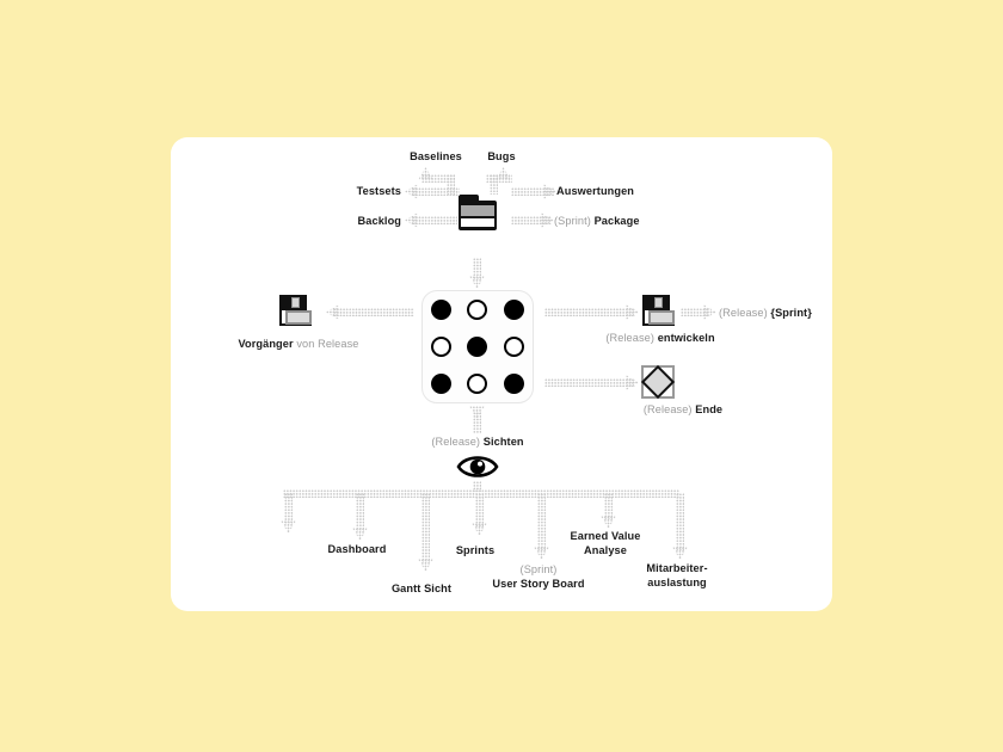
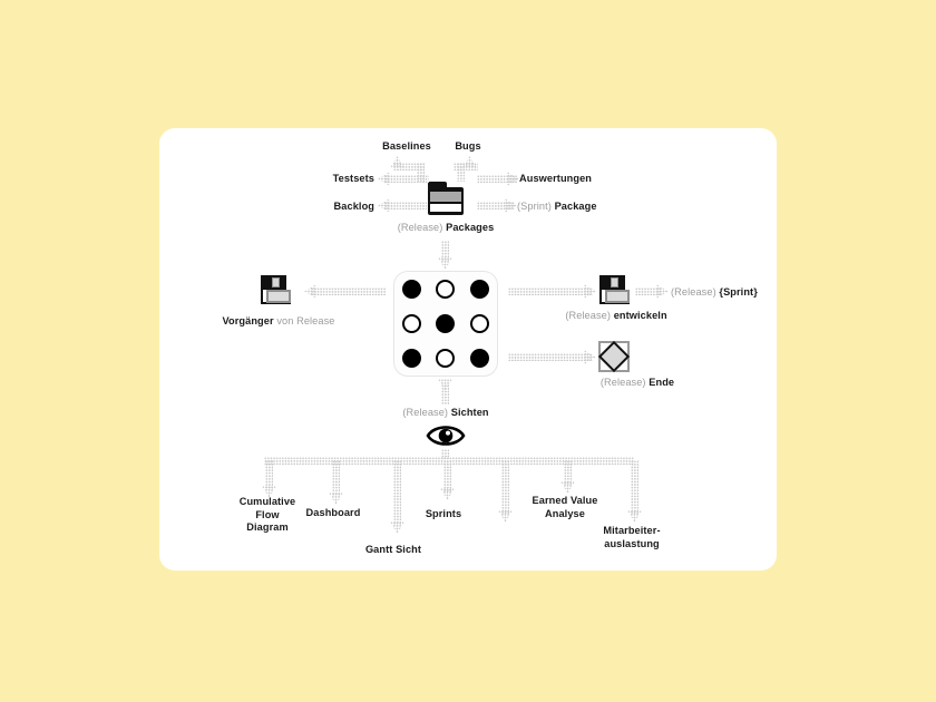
+ (Release) Packages
  Baselines
  Bugs
  Testsets
  Auswertungen
  Backlog
  (Sprint) Package
  Vorgänger von Release
  (Release) entwickeln
  (Release) {Sprint}
  (Release) Ende
  (Release) Sichten
+ Cumulative
+ Flow
+ Diagram
  Dashboard
  Gantt Sicht
  Sprints
- (Sprint)
- User Story Board
  Earned Value
  Analyse
  Mitarbeiter-
  auslastung
